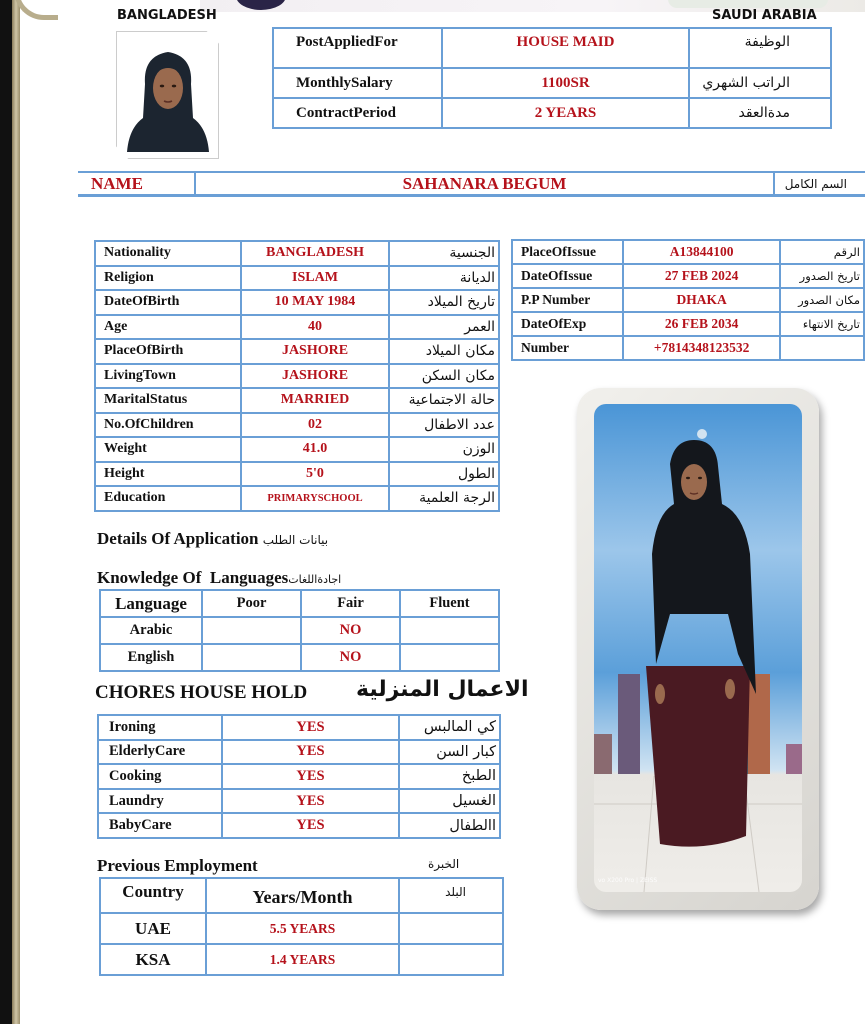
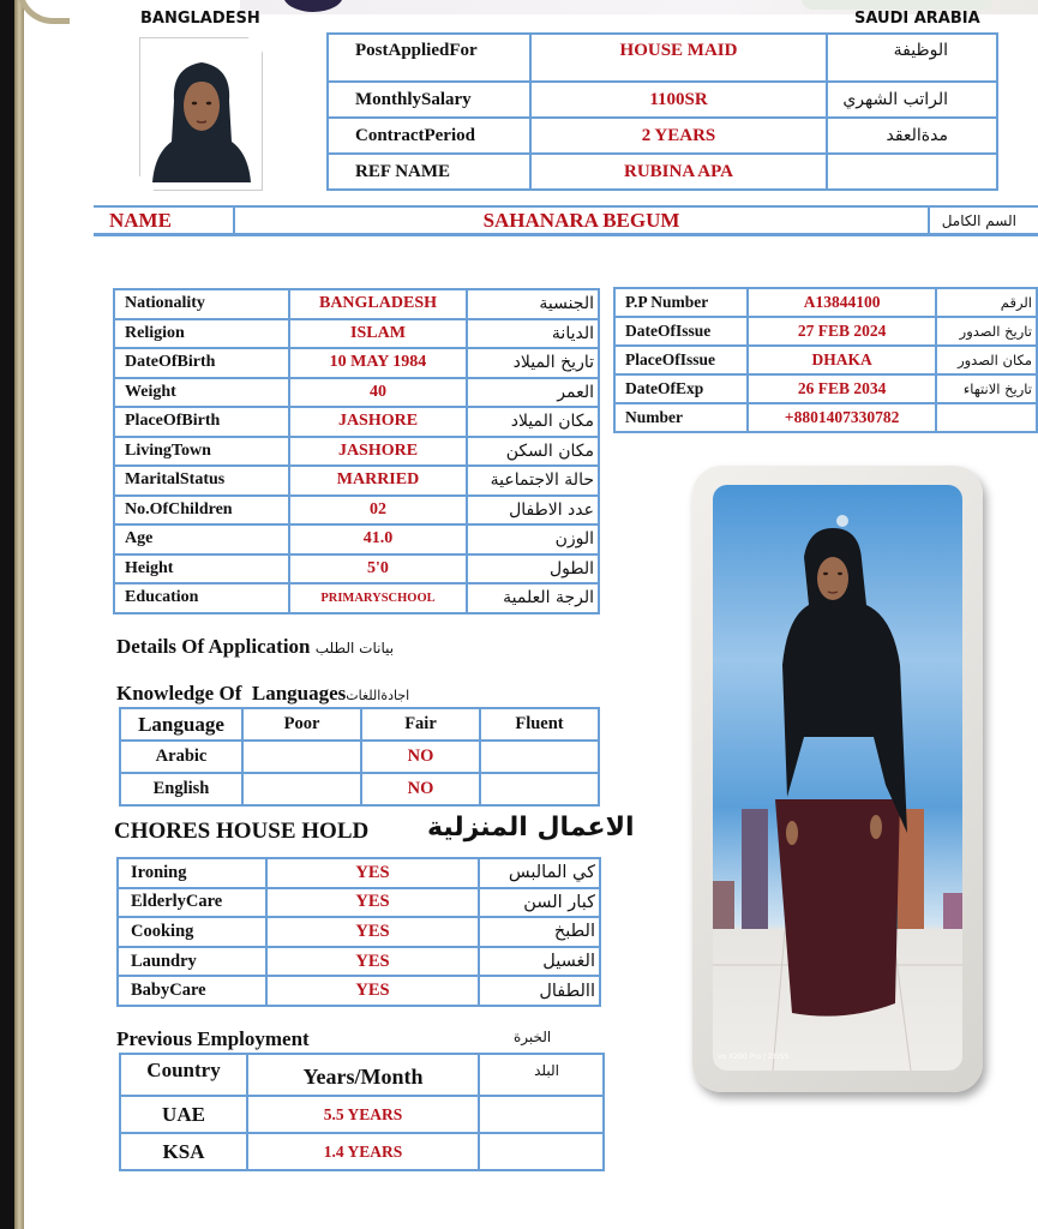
  BANGLADESH
  SAUDI ARABIA
  PostAppliedFor	HOUSE MAID	الوظيفة
  MonthlySalary	1100SR	الراتب الشهري
  ContractPeriod	2 YEARS	مدةالعقد
+ REF NAME	RUBINA APA
  NAME
  SAHANARA BEGUM
  السم الكامل
  Nationality	BANGLADESH	الجنسية
  Religion	ISLAM	الديانة
  DateOfBirth	10 MAY 1984	تاريخ الميلاد
- Age	40	العمر
+ Weight	40	العمر
  PlaceOfBirth	JASHORE	مكان الميلاد
  LivingTown	JASHORE	مكان السكن
  MaritalStatus	MARRIED	حالة الاجتماعية
  No.OfChildren	02	عدد الاطفال
- Weight	41.0	الوزن
+ Age	41.0	الوزن
  Height	5'0	الطول
  Education	PRIMARYSCHOOL	الرجة العلمية
- PlaceOfIssue	A13844100	الرقم
+ P.P Number	A13844100	الرقم
  DateOfIssue	27 FEB 2024	تاريخ الصدور
- P.P Number	DHAKA	مكان الصدور
+ PlaceOfIssue	DHAKA	مكان الصدور
  DateOfExp	26 FEB 2034	تاريخ الانتهاء
- Number	+7814348123532
+ Number	+8801407330782
  Details Of Application بيانات الطلب
  Knowledge Of Languages اجادةاللغات
  Language	Poor	Fair	Fluent
  Arabic		NO
  English		NO
  CHORES HOUSE HOLD
  الاعمال المنزلية
  Ironing	YES	كي المالبس
  ElderlyCare	YES	كبار السن
  Cooking	YES	الطبخ
  Laundry	YES	الغسيل
  BabyCare	YES	االطفال
  Previous Employment
  الخبرة
  Country	Years/Month	البلد
  UAE	5.5 YEARS
  KSA	1.4 YEARS
